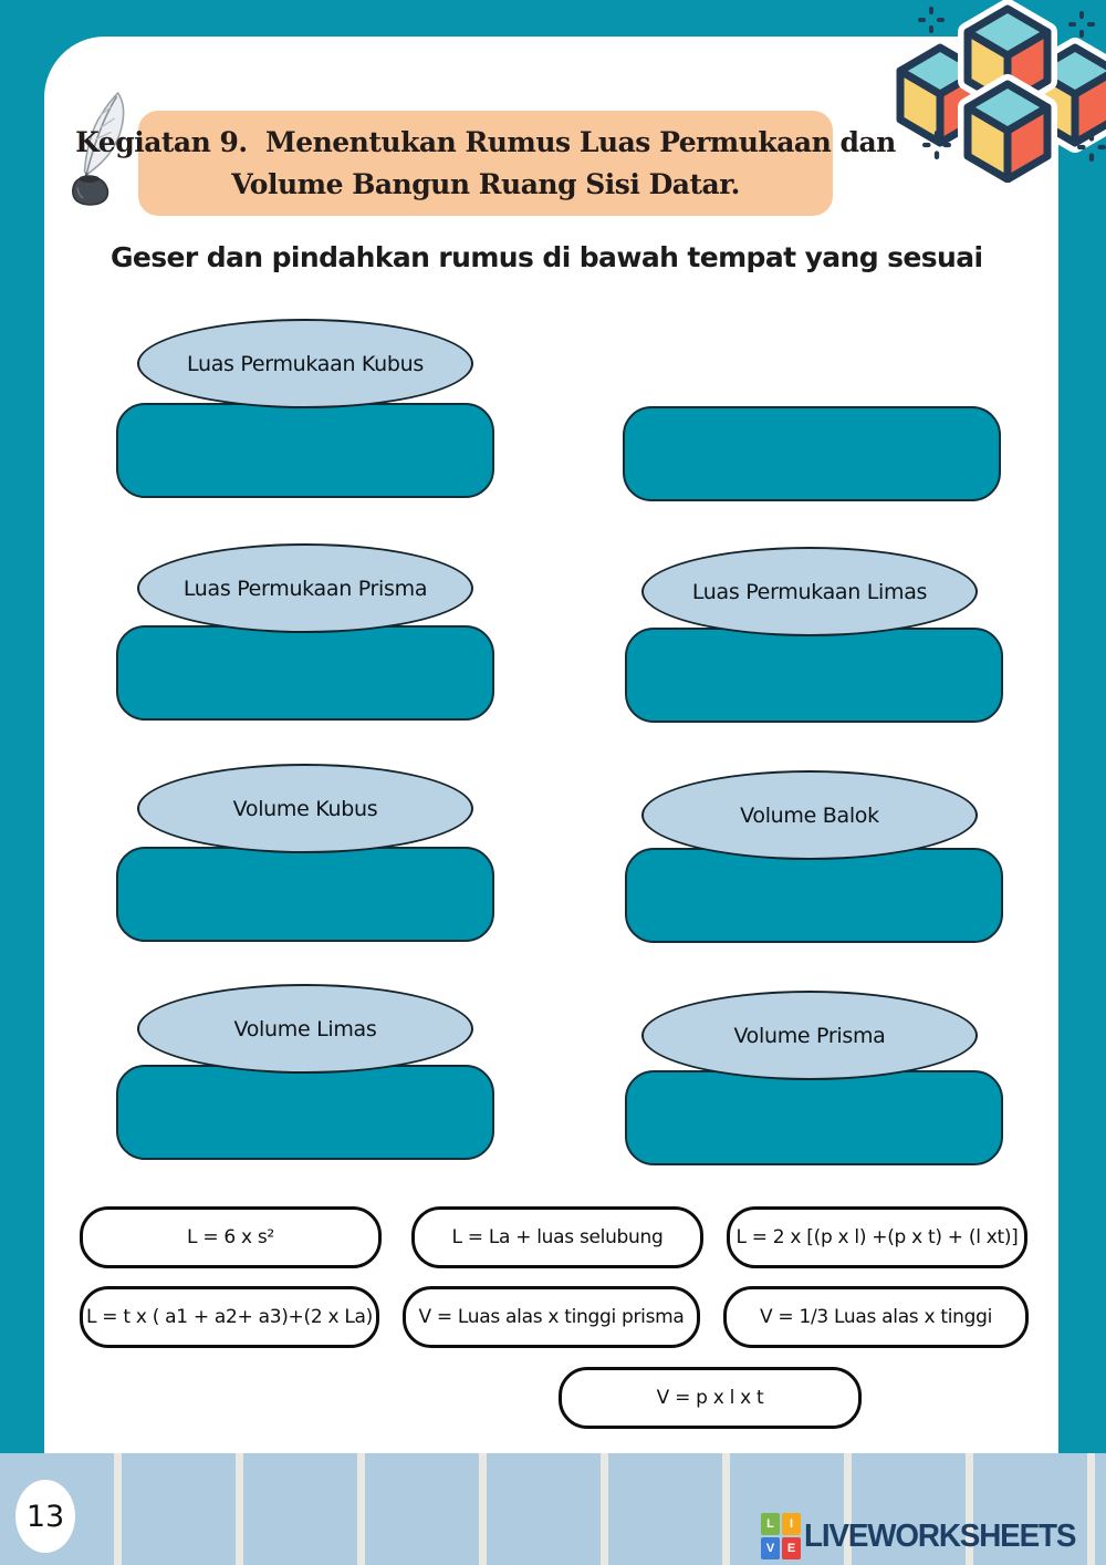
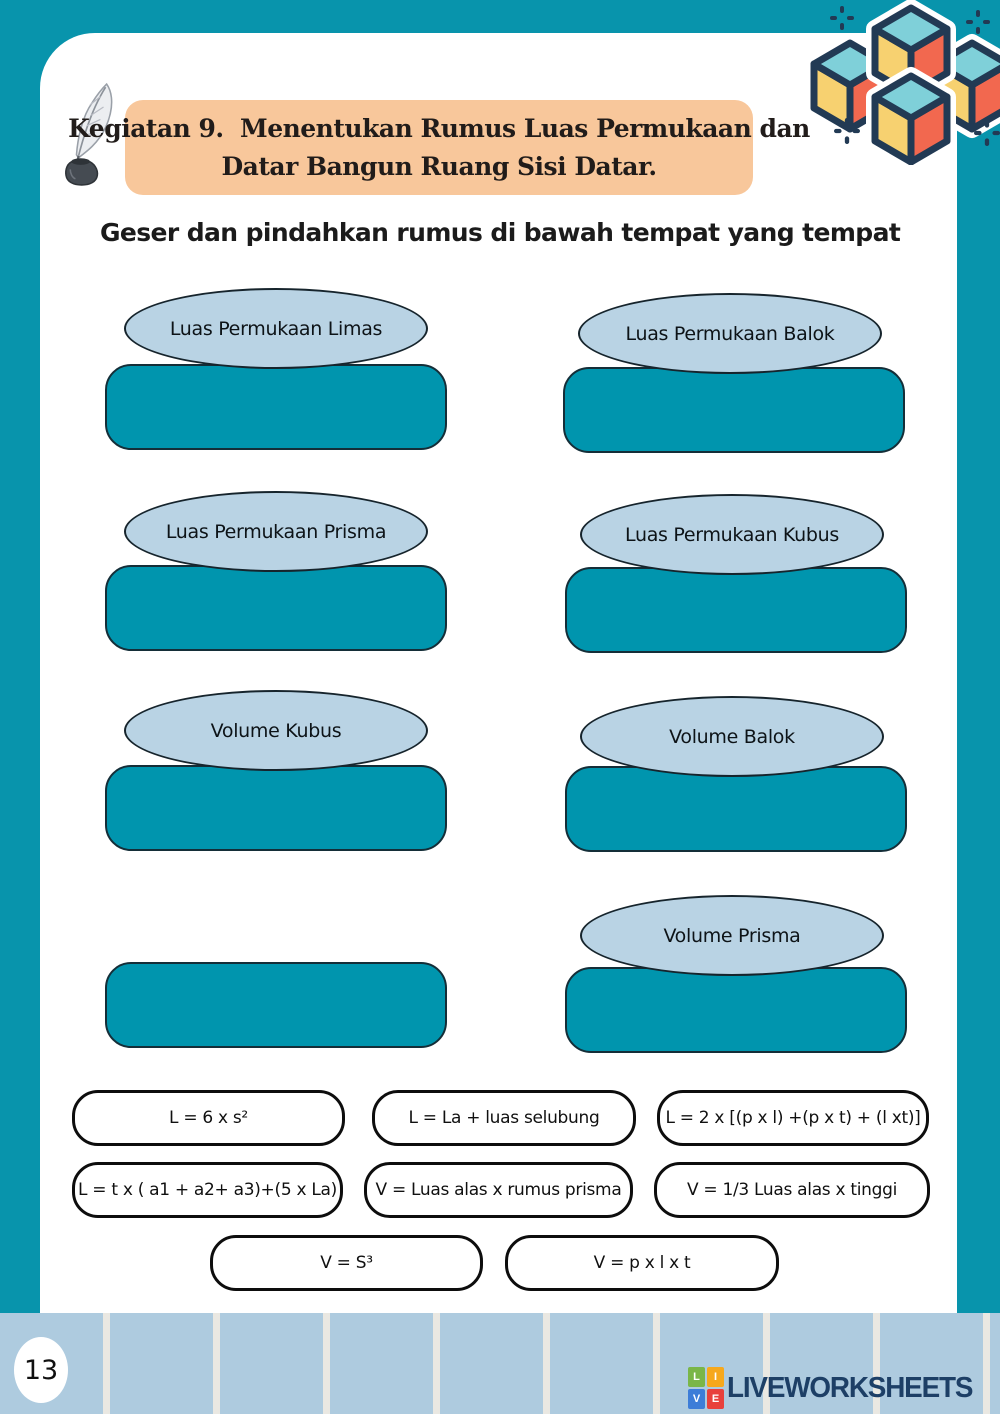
  Kegiatan 9. Menentukan Rumus Luas Permukaan dan
- Volume Bangun Ruang Sisi Datar.
+ Datar Bangun Ruang Sisi Datar.
- Geser dan pindahkan rumus di bawah tempat yang sesuai
+ Geser dan pindahkan rumus di bawah tempat yang tempat
- Luas Permukaan Kubus
+ Luas Permukaan Limas
+ Luas Permukaan Balok
  Luas Permukaan Prisma
- Luas Permukaan Limas
+ Luas Permukaan Kubus
  Volume Kubus
  Volume Balok
- Volume Limas
  Volume Prisma
  L = 6 x s²
  L = La + luas selubung
  L = 2 x [(p x l) +(p x t) + (l xt)]
- L = t x ( a1 + a2+ a3)+(2 x La)
+ L = t x ( a1 + a2+ a3)+(5 x La)
- V = Luas alas x tinggi prisma
+ V = Luas alas x rumus prisma
  V = 1/3 Luas alas x tinggi
+ V = S³
  V = p x l x t
  13
  L
  I
  V
  E
  LIVEWORKSHEETS
